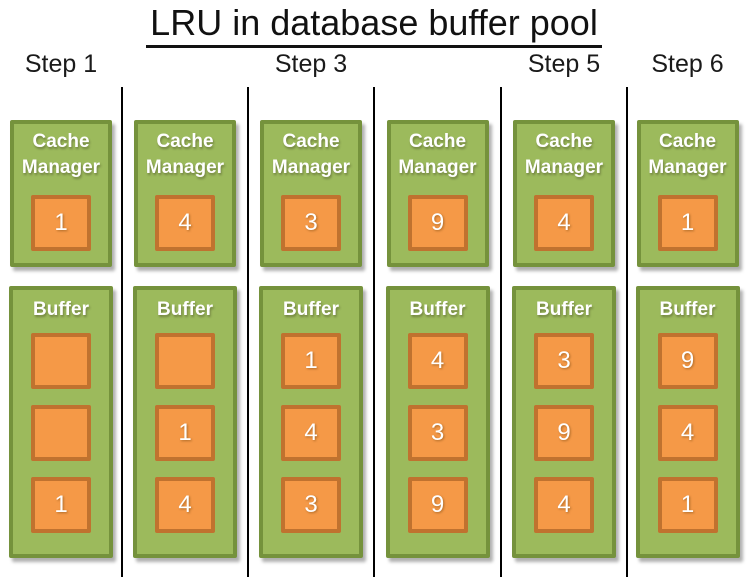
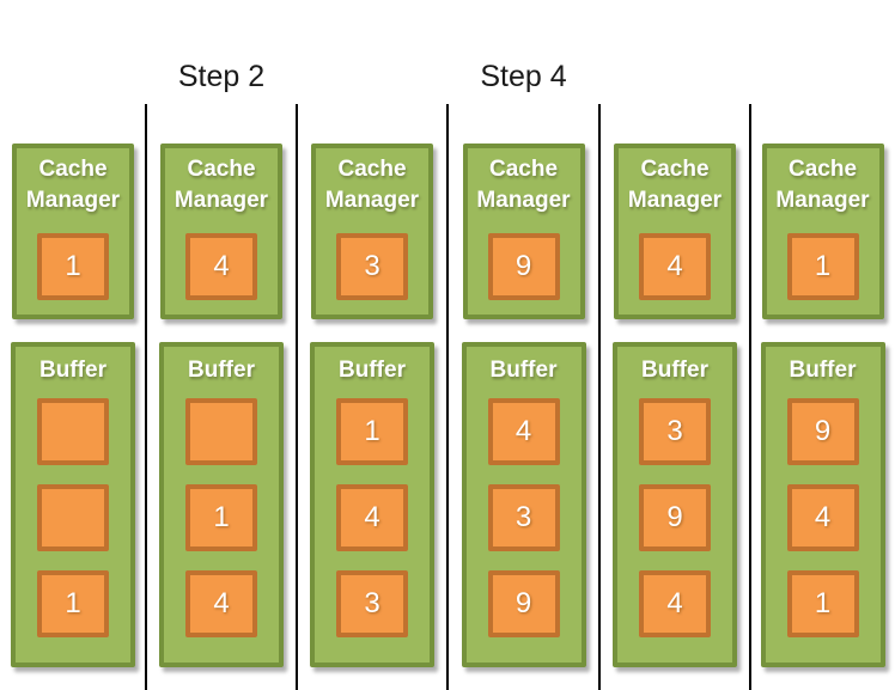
- LRU in database buffer pool
- Step 1
  Cache
  Manager
  1
  Buffer
  1
+ Step 2
  Cache
  Manager
  4
  Buffer
  1
  4
- Step 3
  Cache
  Manager
  3
  Buffer
  1
  4
  3
+ Step 4
  Cache
  Manager
  9
  Buffer
  4
  3
  9
- Step 5
  Cache
  Manager
  4
  Buffer
  3
  9
  4
- Step 6
  Cache
  Manager
  1
  Buffer
  9
  4
  1
